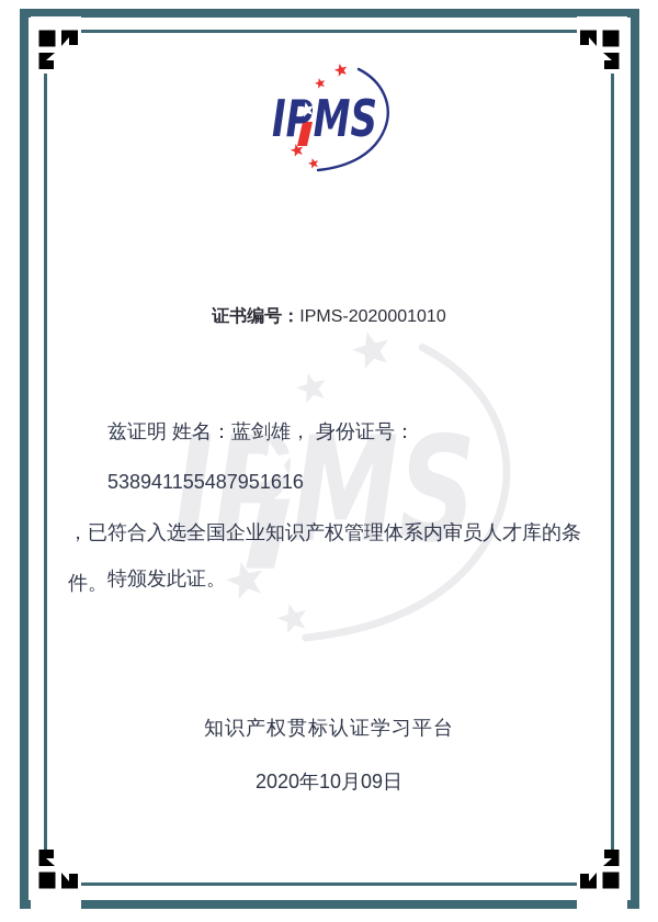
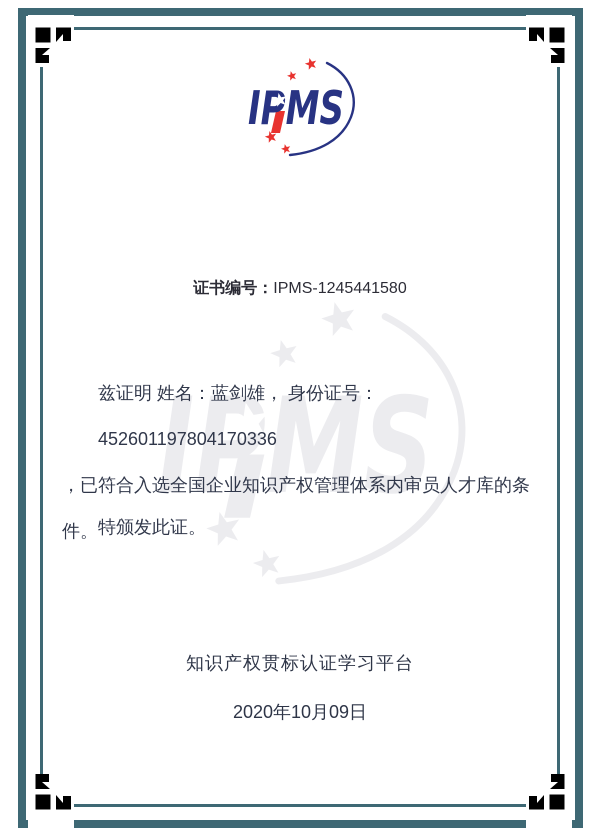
- 证书编号：IPMS-2020001010
+ 证书编号：IPMS-1245441580
- 兹证明 姓名：蓝剑雄， 身份证号：538941155487951616
+ 兹证明 姓名：蓝剑雄， 身份证号：452601197804170336
  ，已符合入选全国企业知识产权管理体系内审员人才库的条件。
  特颁发此证。
  知识产权贯标认证学习平台
  2020年10月09日
